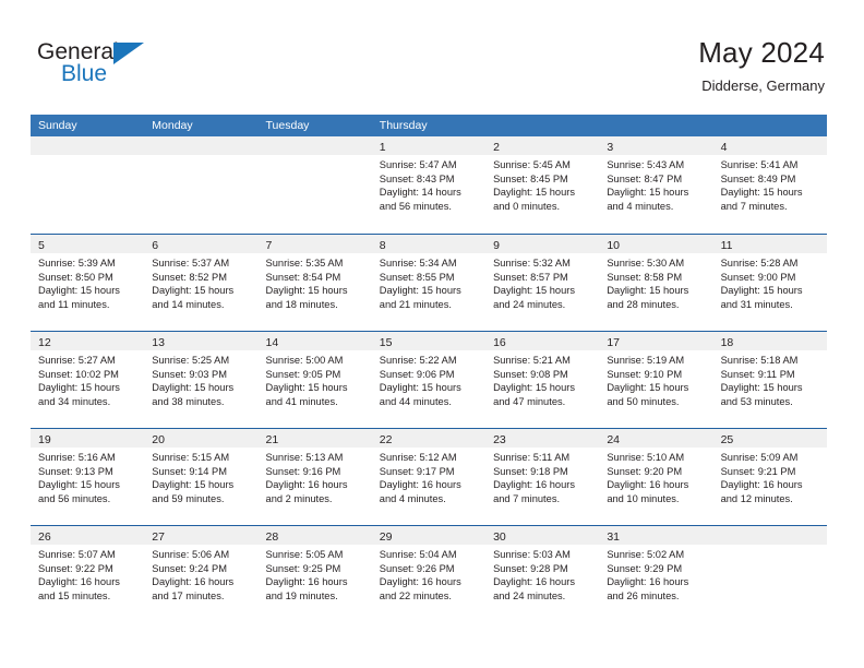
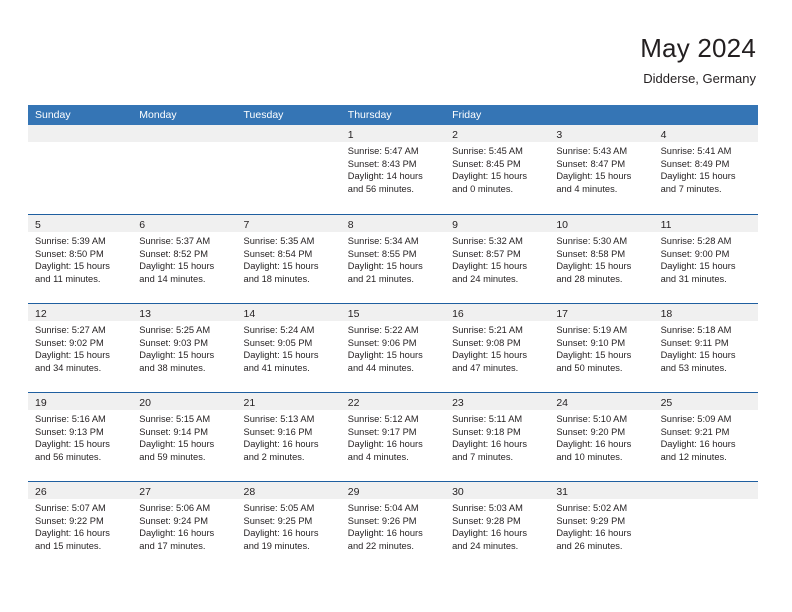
- General
- Blue
  May 2024
  Didderse, Germany
  Sunday
  Monday
  Tuesday
  Thursday
+ Friday
  1
  Sunrise: 5:47 AM
  Sunset: 8:43 PM
  Daylight: 14 hours
  and 56 minutes.
  2
  Sunrise: 5:45 AM
  Sunset: 8:45 PM
  Daylight: 15 hours
  and 0 minutes.
  3
  Sunrise: 5:43 AM
  Sunset: 8:47 PM
  Daylight: 15 hours
  and 4 minutes.
  4
  Sunrise: 5:41 AM
  Sunset: 8:49 PM
  Daylight: 15 hours
  and 7 minutes.
  5
  Sunrise: 5:39 AM
  Sunset: 8:50 PM
  Daylight: 15 hours
  and 11 minutes.
  6
  Sunrise: 5:37 AM
  Sunset: 8:52 PM
  Daylight: 15 hours
  and 14 minutes.
  7
  Sunrise: 5:35 AM
  Sunset: 8:54 PM
  Daylight: 15 hours
  and 18 minutes.
  8
  Sunrise: 5:34 AM
  Sunset: 8:55 PM
  Daylight: 15 hours
  and 21 minutes.
  9
  Sunrise: 5:32 AM
  Sunset: 8:57 PM
  Daylight: 15 hours
  and 24 minutes.
  10
  Sunrise: 5:30 AM
  Sunset: 8:58 PM
  Daylight: 15 hours
  and 28 minutes.
  11
  Sunrise: 5:28 AM
  Sunset: 9:00 PM
  Daylight: 15 hours
  and 31 minutes.
  12
  Sunrise: 5:27 AM
- Sunset: 10:02 PM
+ Sunset: 9:02 PM
  Daylight: 15 hours
  and 34 minutes.
  13
  Sunrise: 5:25 AM
  Sunset: 9:03 PM
  Daylight: 15 hours
  and 38 minutes.
  14
- Sunrise: 5:00 AM
+ Sunrise: 5:24 AM
  Sunset: 9:05 PM
  Daylight: 15 hours
  and 41 minutes.
  15
  Sunrise: 5:22 AM
  Sunset: 9:06 PM
  Daylight: 15 hours
  and 44 minutes.
  16
  Sunrise: 5:21 AM
  Sunset: 9:08 PM
  Daylight: 15 hours
  and 47 minutes.
  17
  Sunrise: 5:19 AM
  Sunset: 9:10 PM
  Daylight: 15 hours
  and 50 minutes.
  18
  Sunrise: 5:18 AM
  Sunset: 9:11 PM
  Daylight: 15 hours
  and 53 minutes.
  19
  Sunrise: 5:16 AM
  Sunset: 9:13 PM
  Daylight: 15 hours
  and 56 minutes.
  20
  Sunrise: 5:15 AM
  Sunset: 9:14 PM
  Daylight: 15 hours
  and 59 minutes.
  21
  Sunrise: 5:13 AM
  Sunset: 9:16 PM
  Daylight: 16 hours
  and 2 minutes.
  22
  Sunrise: 5:12 AM
  Sunset: 9:17 PM
  Daylight: 16 hours
  and 4 minutes.
  23
  Sunrise: 5:11 AM
  Sunset: 9:18 PM
  Daylight: 16 hours
  and 7 minutes.
  24
  Sunrise: 5:10 AM
  Sunset: 9:20 PM
  Daylight: 16 hours
  and 10 minutes.
  25
  Sunrise: 5:09 AM
  Sunset: 9:21 PM
  Daylight: 16 hours
  and 12 minutes.
  26
  Sunrise: 5:07 AM
  Sunset: 9:22 PM
  Daylight: 16 hours
  and 15 minutes.
  27
  Sunrise: 5:06 AM
  Sunset: 9:24 PM
  Daylight: 16 hours
  and 17 minutes.
  28
  Sunrise: 5:05 AM
  Sunset: 9:25 PM
  Daylight: 16 hours
  and 19 minutes.
  29
  Sunrise: 5:04 AM
  Sunset: 9:26 PM
  Daylight: 16 hours
  and 22 minutes.
  30
  Sunrise: 5:03 AM
  Sunset: 9:28 PM
  Daylight: 16 hours
  and 24 minutes.
  31
  Sunrise: 5:02 AM
  Sunset: 9:29 PM
  Daylight: 16 hours
  and 26 minutes.
